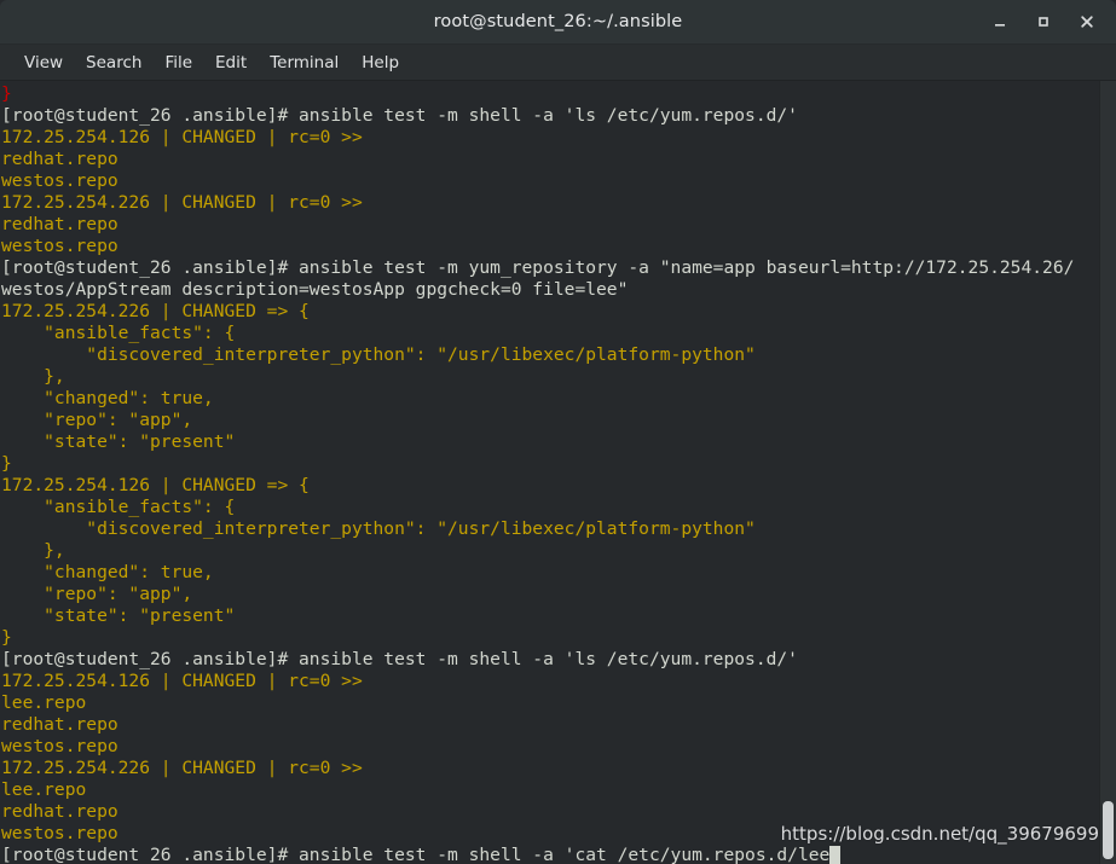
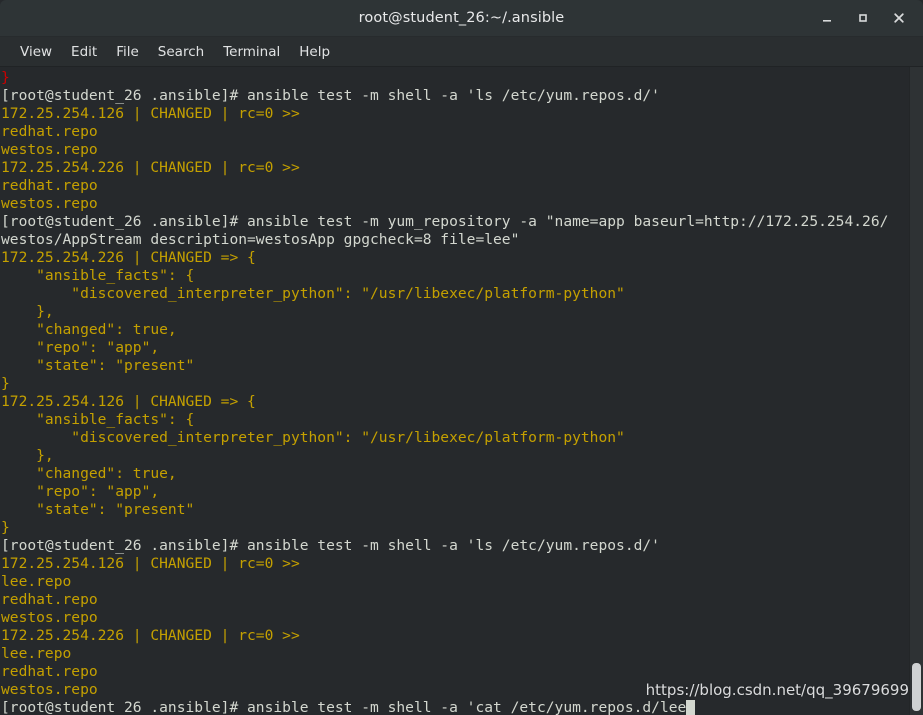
  root@student_26:~/.ansible
  View
- Search
+ Edit
  File
- Edit
+ Search
  Terminal
  Help
  }
  [root@student_26 .ansible]# ansible test -m shell -a 'ls /etc/yum.repos.d/'
  172.25.254.126 | CHANGED | rc=0 >>
  redhat.repo
  westos.repo
  172.25.254.226 | CHANGED | rc=0 >>
  redhat.repo
  westos.repo
  [root@student_26 .ansible]# ansible test -m yum_repository -a "name=app baseurl=http://172.25.254.26/
- westos/AppStream description=westosApp gpgcheck=0 file=lee"
+ westos/AppStream description=westosApp gpgcheck=8 file=lee"
  172.25.254.226 | CHANGED => {
  "ansible_facts": {
  "discovered_interpreter_python": "/usr/libexec/platform-python"
  },
  "changed": true,
  "repo": "app",
  "state": "present"
  }
  172.25.254.126 | CHANGED => {
  "ansible_facts": {
  "discovered_interpreter_python": "/usr/libexec/platform-python"
  },
  "changed": true,
  "repo": "app",
  "state": "present"
  }
  [root@student_26 .ansible]# ansible test -m shell -a 'ls /etc/yum.repos.d/'
  172.25.254.126 | CHANGED | rc=0 >>
  lee.repo
  redhat.repo
  westos.repo
  172.25.254.226 | CHANGED | rc=0 >>
  lee.repo
  redhat.repo
  westos.repo
  [root@student_26 .ansible]# ansible test -m shell -a 'cat /etc/yum.repos.d/lee
  https://blog.csdn.net/qq_39679699
